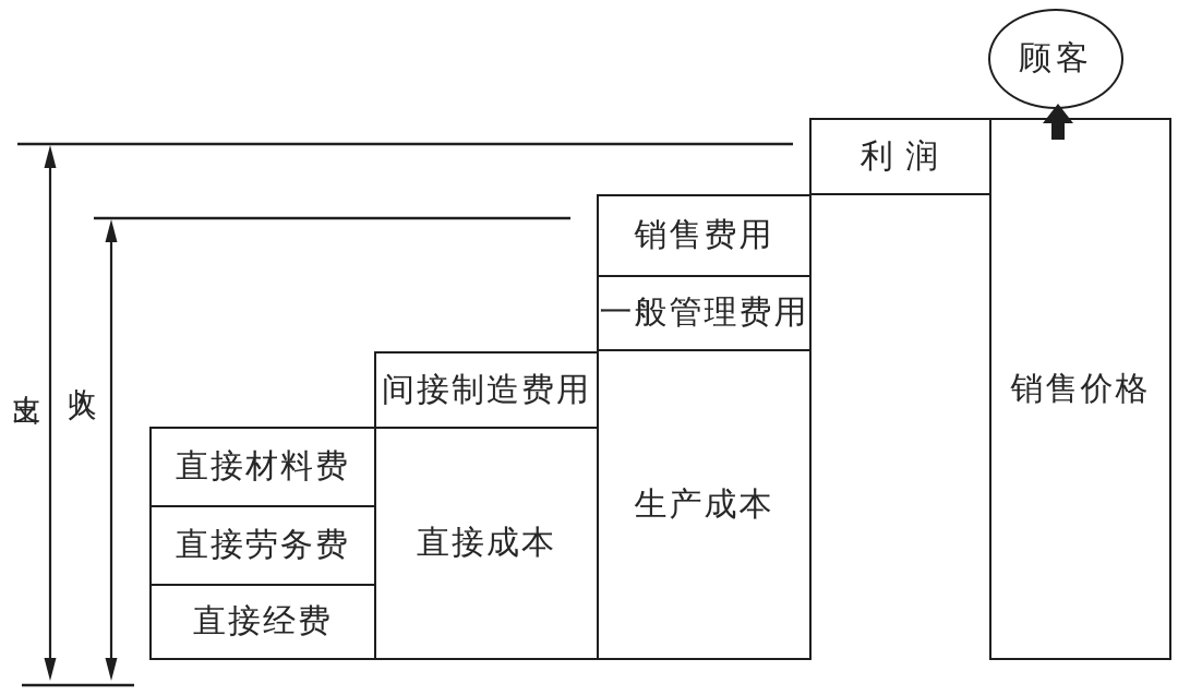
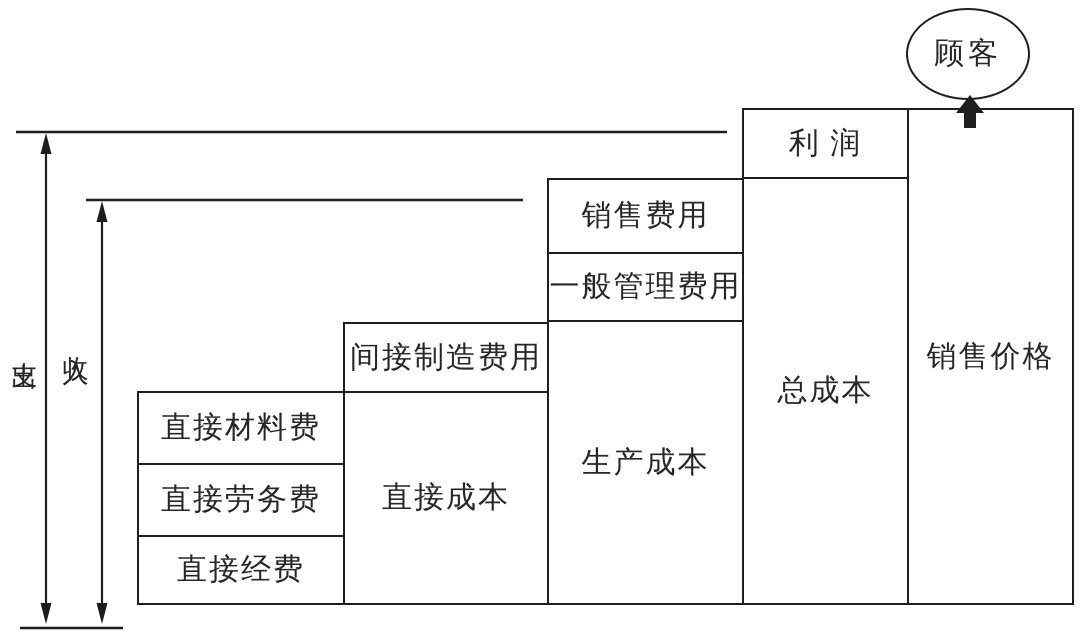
  直接材料费
  直接劳务费
  直接经费
  间接制造费用
  直接成本
  销售费用
  一般管理费用
  生产成本
  利 润
+ 总成本
  销售价格
  顾客
